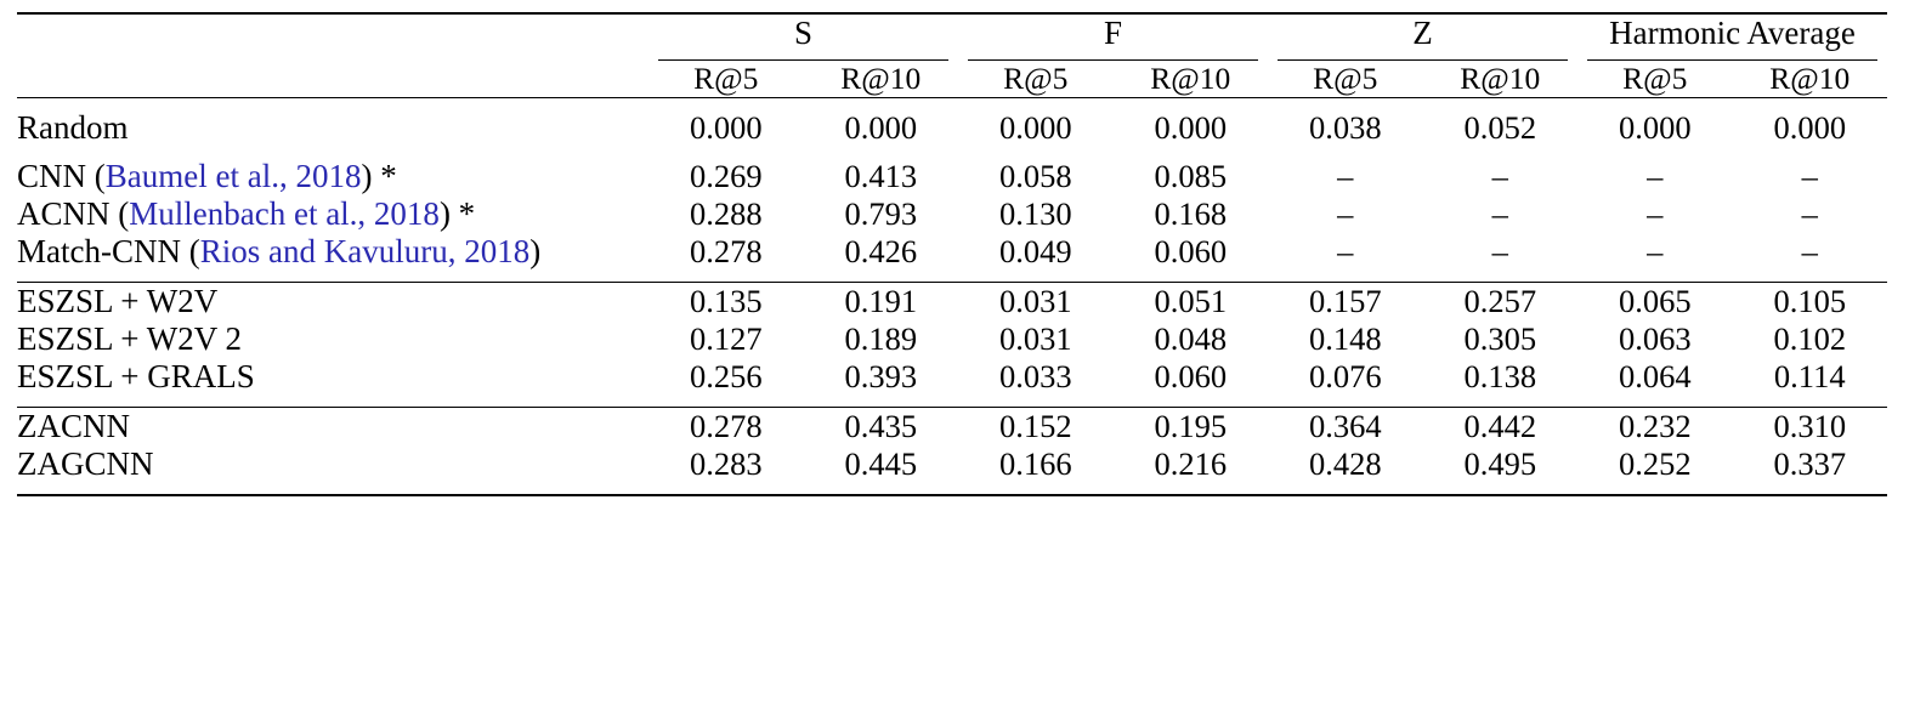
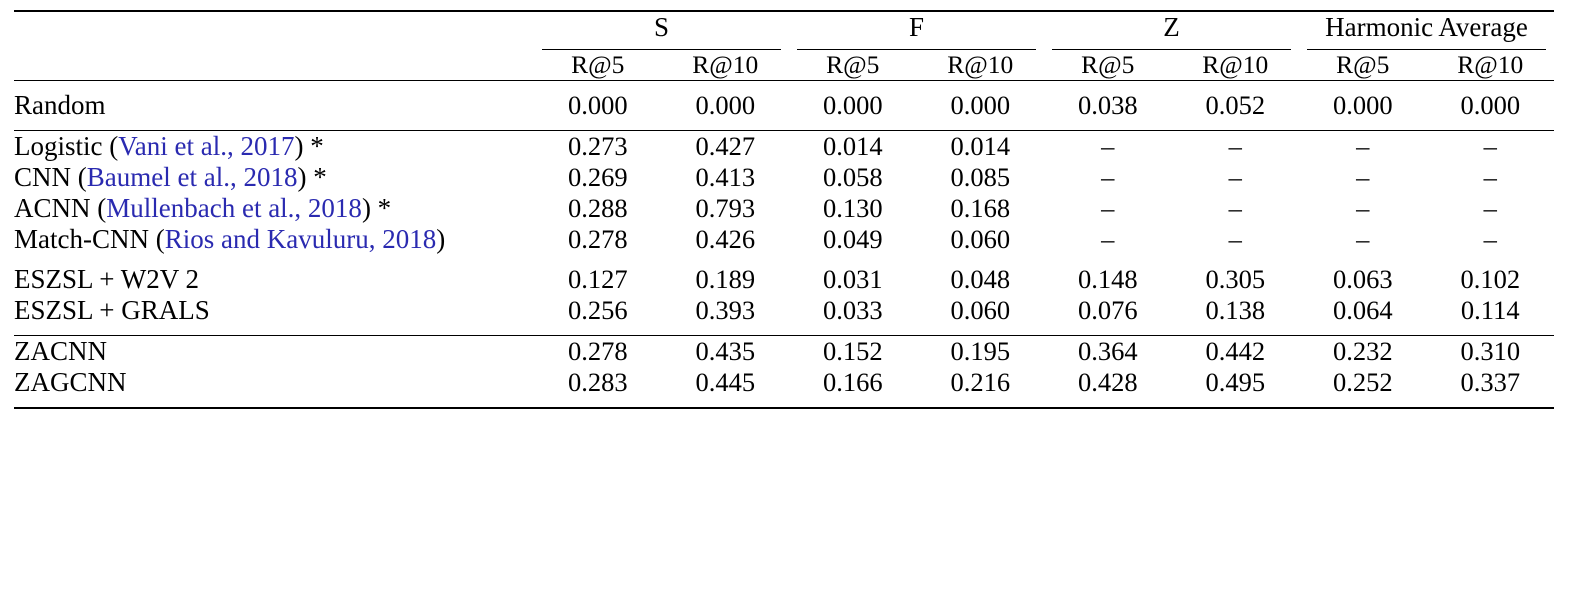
  	S	F	Z	Harmonic Average
  	R@5	R@10	R@5	R@10	R@5	R@10	R@5	R@10
  Random	0.000	0.000	0.000	0.000	0.038	0.052	0.000	0.000
+ Logistic (Vani et al., 2017) *	0.273	0.427	0.014	0.014	–	–	–	–
  CNN (Baumel et al., 2018) *	0.269	0.413	0.058	0.085	–	–	–	–
  ACNN (Mullenbach et al., 2018) *	0.288	0.793	0.130	0.168	–	–	–	–
  Match-CNN (Rios and Kavuluru, 2018)	0.278	0.426	0.049	0.060	–	–	–	–
- ESZSL + W2V	0.135	0.191	0.031	0.051	0.157	0.257	0.065	0.105
  ESZSL + W2V 2	0.127	0.189	0.031	0.048	0.148	0.305	0.063	0.102
  ESZSL + GRALS	0.256	0.393	0.033	0.060	0.076	0.138	0.064	0.114
  ZACNN	0.278	0.435	0.152	0.195	0.364	0.442	0.232	0.310
  ZAGCNN	0.283	0.445	0.166	0.216	0.428	0.495	0.252	0.337
